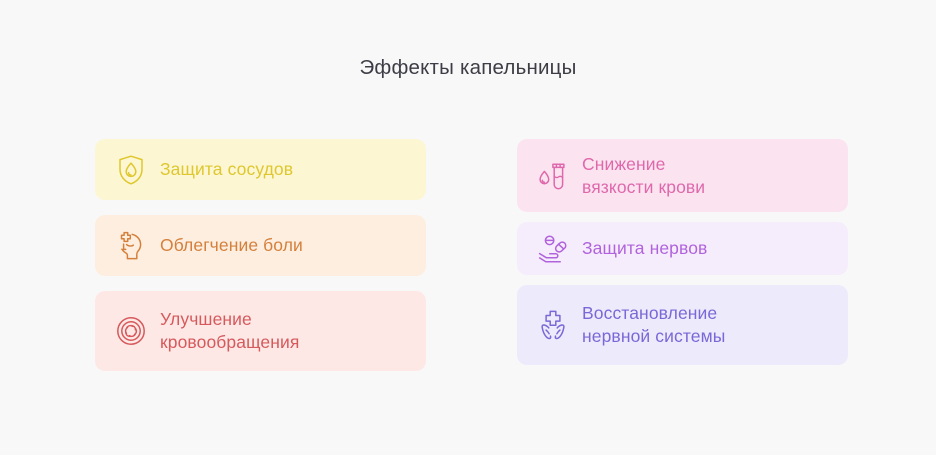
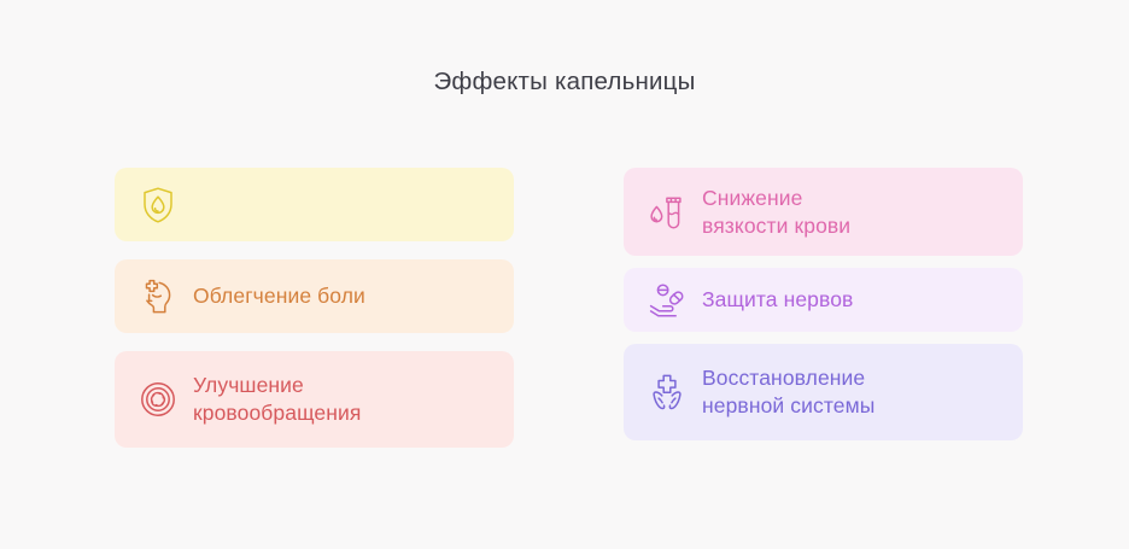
  Эффекты капельницы
- Защита сосудов
  Облегчение боли
  Улучшение
  кровообращения
  Снижение
  вязкости крови
  Защита нервов
  Восстановление
  нервной системы
